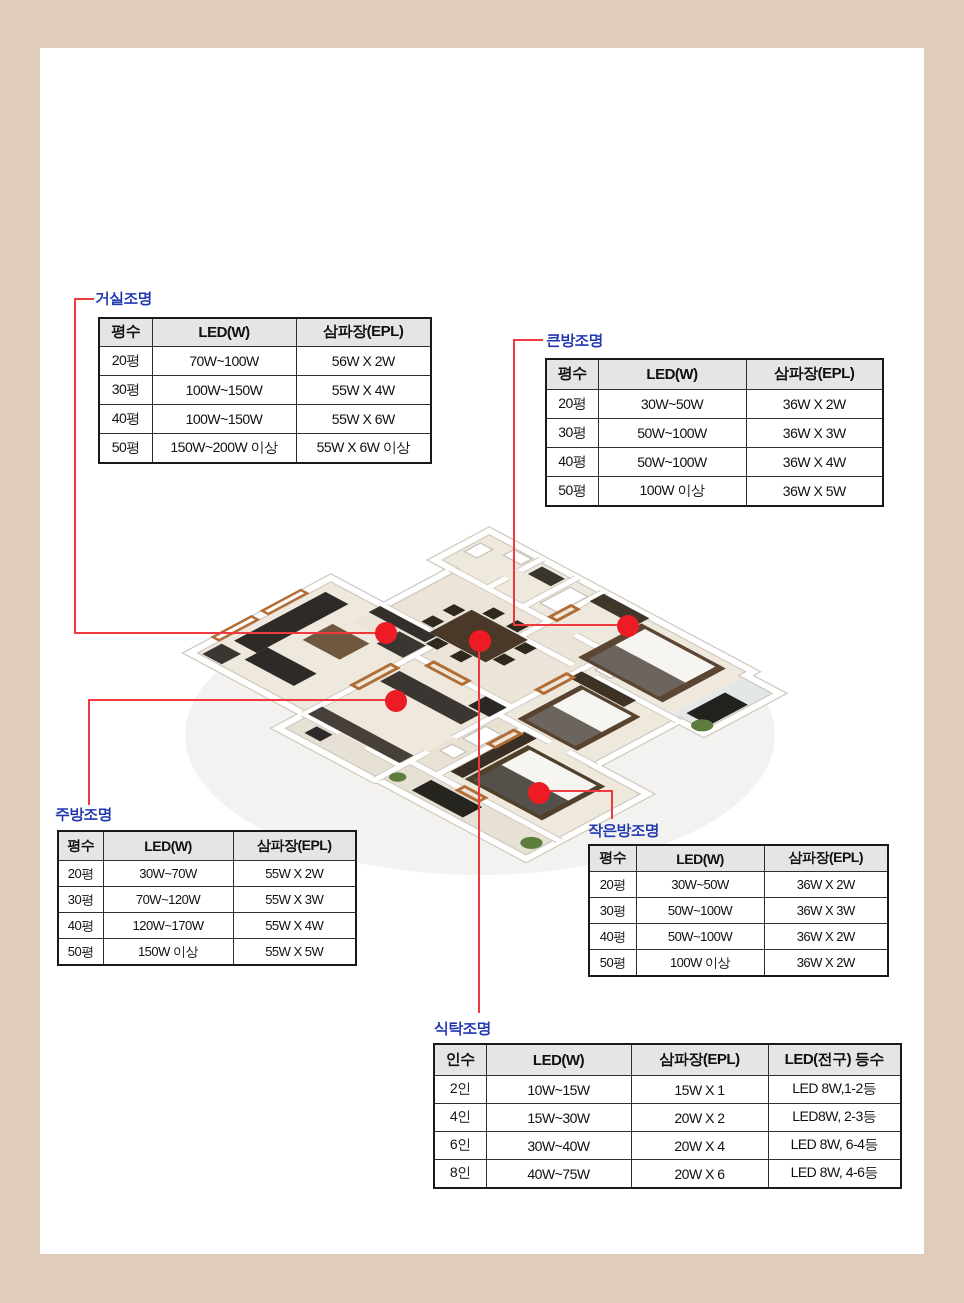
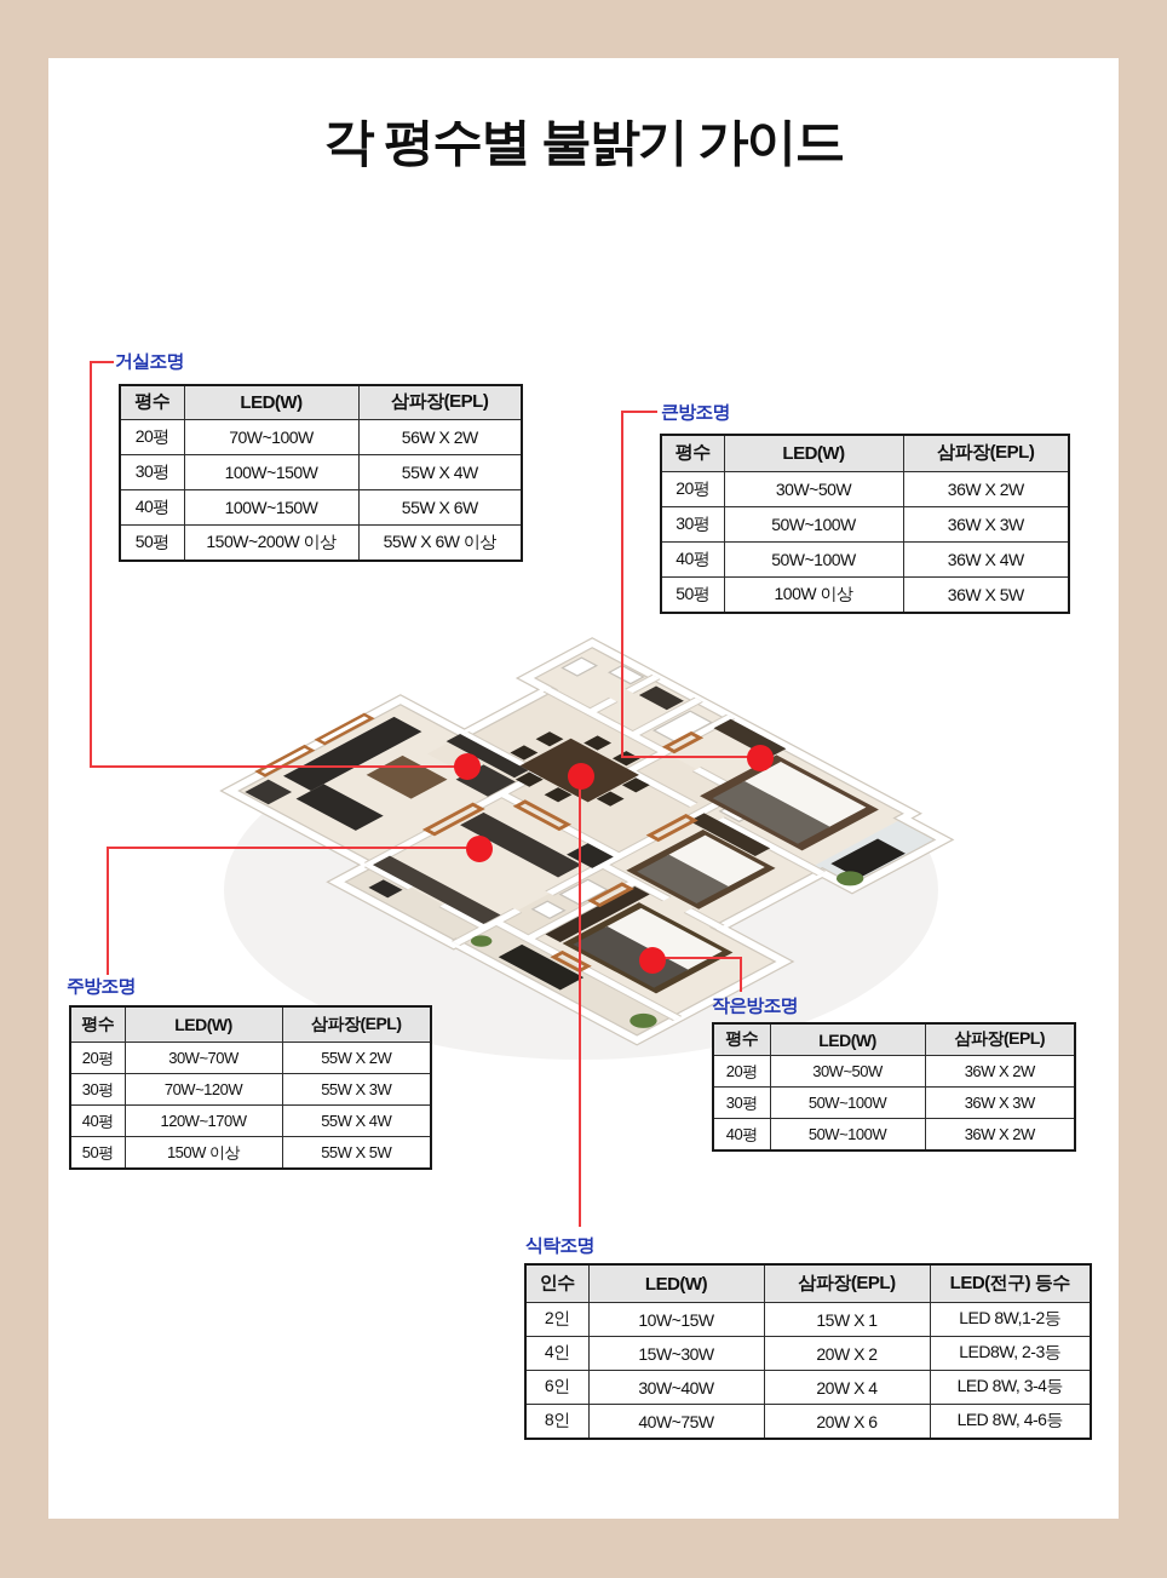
+ 각 평수별 불밝기 가이드
  거실조명
  큰방조명
  주방조명
  작은방조명
  식탁조명
  평수	LED(W)	삼파장(EPL)
  20평	70W~100W	56W X 2W
  30평	100W~150W	55W X 4W
  40평	100W~150W	55W X 6W
  50평	150W~200W 이상	55W X 6W 이상
  평수	LED(W)	삼파장(EPL)
  20평	30W~50W	36W X 2W
  30평	50W~100W	36W X 3W
  40평	50W~100W	36W X 4W
  50평	100W 이상	36W X 5W
  평수	LED(W)	삼파장(EPL)
  20평	30W~70W	55W X 2W
  30평	70W~120W	55W X 3W
  40평	120W~170W	55W X 4W
  50평	150W 이상	55W X 5W
  평수	LED(W)	삼파장(EPL)
  20평	30W~50W	36W X 2W
  30평	50W~100W	36W X 3W
  40평	50W~100W	36W X 2W
- 50평	100W 이상	36W X 2W
  인수	LED(W)	삼파장(EPL)	LED(전구) 등수
  2인	10W~15W	15W X 1	LED 8W,1-2등
  4인	15W~30W	20W X 2	LED8W, 2-3등
- 6인	30W~40W	20W X 4	LED 8W, 6-4등
+ 6인	30W~40W	20W X 4	LED 8W, 3-4등
  8인	40W~75W	20W X 6	LED 8W, 4-6등
